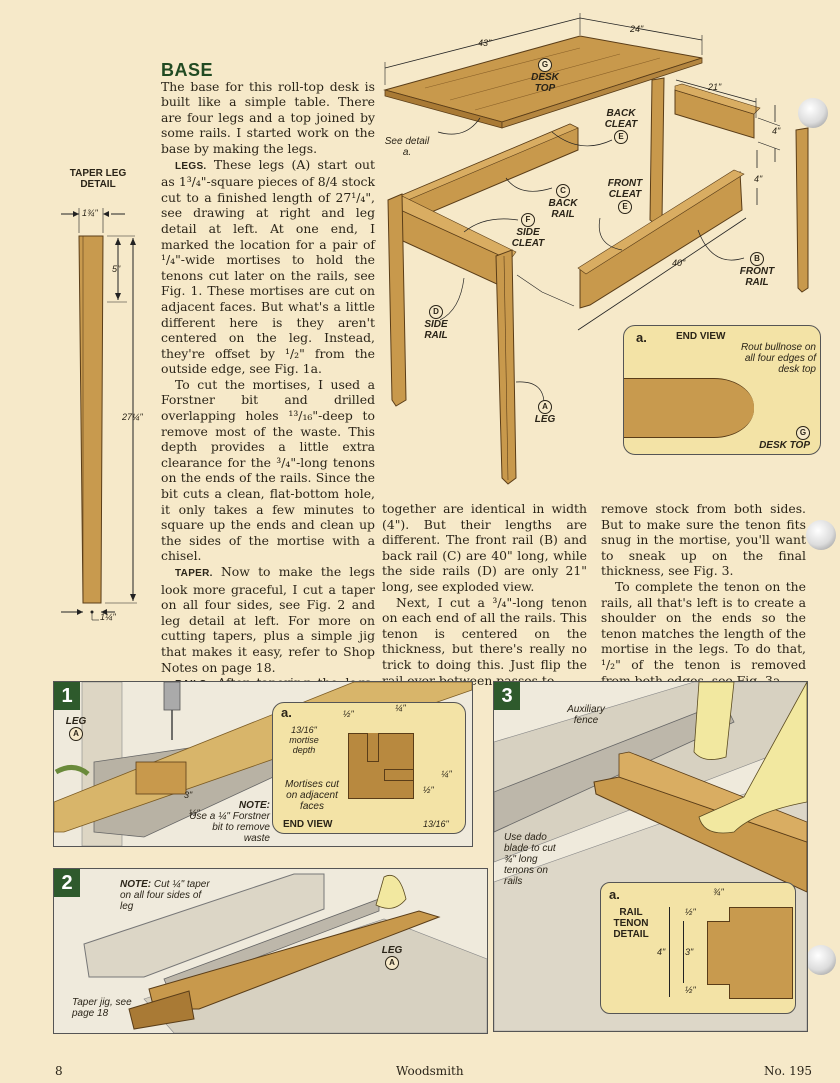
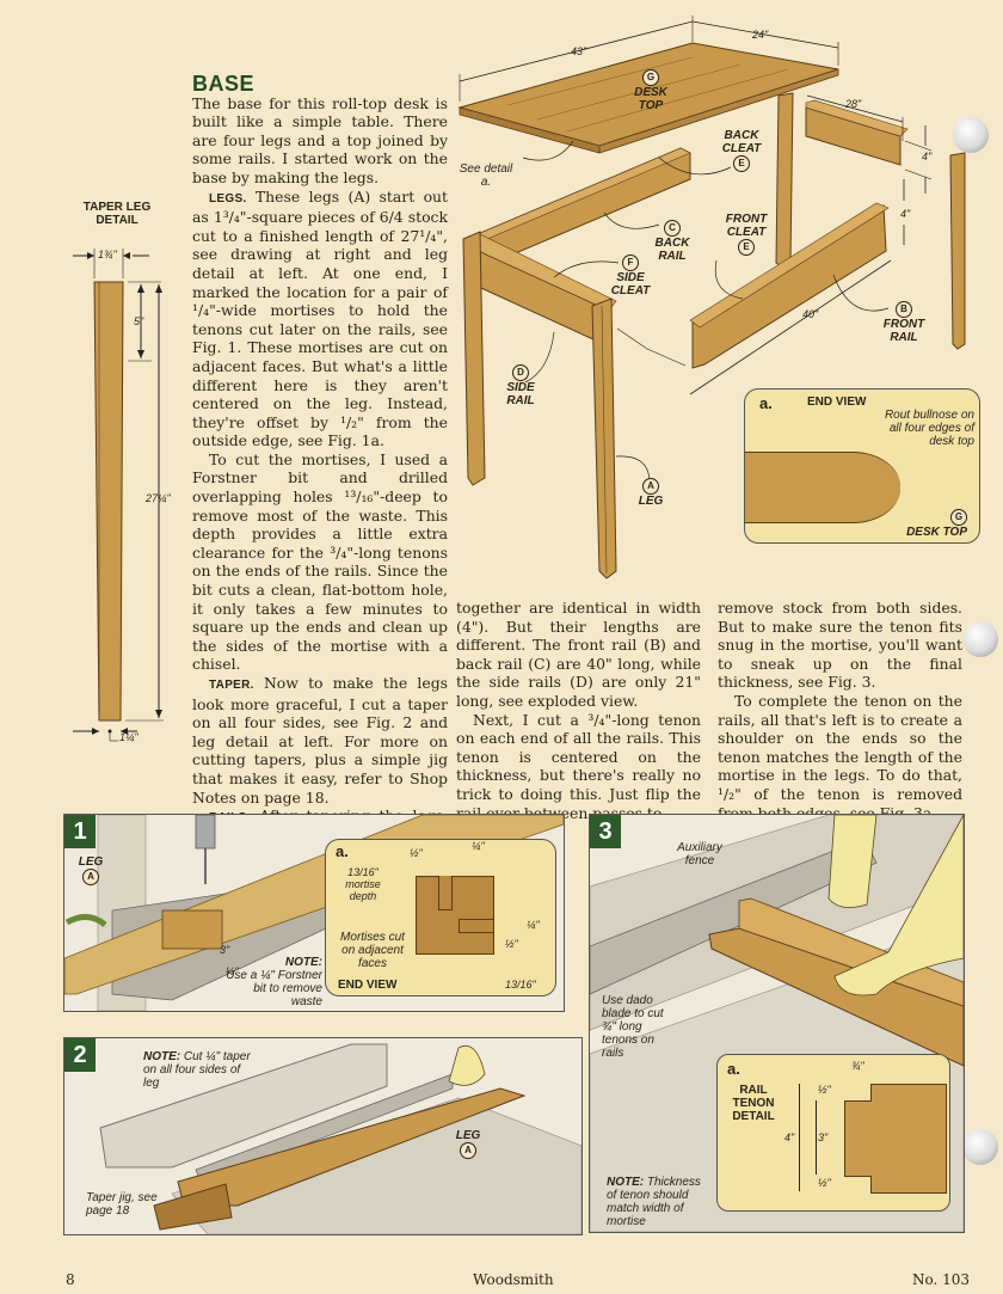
  TAPER LEG
  DETAIL
  1¾"
  5"
  27¼"
  1¼"
  BASE
  The base for this roll-top desk is built like a simple table. There are four legs and a top joined by some rails. I started work on the base by making the legs.
- LEGS. These legs (A) start out as 1³/₄"-square pieces of 8/4 stock cut to a finished length of 27¹/₄", see drawing at right and leg detail at left. At one end, I marked the location for a pair of ¹/₄"-wide mortises to hold the tenons cut later on the rails, see Fig. 1. These mortises are cut on adjacent faces. But what's a little different here is they aren't centered on the leg. Instead, they're offset by ¹/₂" from the outside edge, see Fig. 1a.
+ LEGS. These legs (A) start out as 1³/₄"-square pieces of 6/4 stock cut to a finished length of 27¹/₄", see drawing at right and leg detail at left. At one end, I marked the location for a pair of ¹/₄"-wide mortises to hold the tenons cut later on the rails, see Fig. 1. These mortises are cut on adjacent faces. But what's a little different here is they aren't centered on the leg. Instead, they're offset by ¹/₂" from the outside edge, see Fig. 1a.
  To cut the mortises, I used a Forstner bit and drilled overlapping holes ¹³/₁₆"-deep to remove most of the waste. This depth provides a little extra clearance for the ³/₄"-long tenons on the ends of the rails. Since the bit cuts a clean, flat-bottom hole, it only takes a few minutes to square up the ends and clean up the sides of the mortise with a chisel.
  TAPER. Now to make the legs look more graceful, I cut a taper on all four sides, see Fig. 2 and leg detail at left. For more on cutting tapers, plus a simple jig that makes it easy, refer to Shop Notes on page 18.
  43"
  24"
- 21"
+ 28"
  4"
  4"
  40"
  See detail a.
  G
  DESK
  TOP
  BACK
  CLEAT
  E
  C
  BACK
  RAIL
  F
  SIDE
  CLEAT
  FRONT
  CLEAT
  E
  B
  FRONT
  RAIL
  D
  SIDE
  RAIL
  A
  LEG
  a.
  END VIEW
  Rout bullnose on all four edges of desk top
  G
  DESK TOP
  together are identical in width (4"). But their lengths are different. The front rail (B) and back rail (C) are 40" long, while the side rails (D) are only 21" long, see exploded view.
  Next, I cut a ³/₄"-long tenon on each end of all the rails. This tenon is centered on the thickness, but there's really no trick to doing this. Just flip the een
  remove stock from both sides. But to make sure the tenon fits snug in the mortise, you'll want to sneak up on the final thickness, see Fig. 3.
  To complete the tenon on the rails, all that's left is to create a shoulder on the ends so the tenon matches the length of the mortise in the legs. To do that, ¹/₂" of the tenon is removed
  1
  LEG
  A
  3"
  ½"
  NOTE:
  Use a ¼" Forstner bit to remove waste
  a.
  13/16"
  mortise depth
  ½"
  ¼"
  ¼"
  ½"
  13/16"
  Mortises cut on adjacent faces
  END VIEW
  2
  NOTE: Cut ¼" taper on all four sides of leg
  LEG
  A
  Taper jig, see page 18
  3
  Auxiliary fence
  Use dado blade to cut ¾" long tenons on rails
+ NOTE: Thickness of tenon should match width of mortise
  a.
  RAIL
  TENON
  DETAIL
  ¾"
  ½"
  4"
  3"
  ½"
  8
  Woodsmith
- No. 195
+ No. 103
